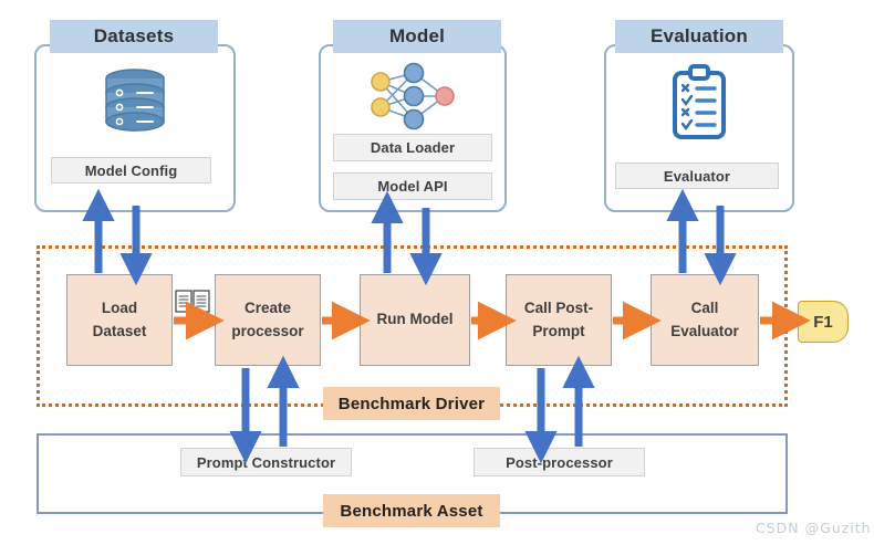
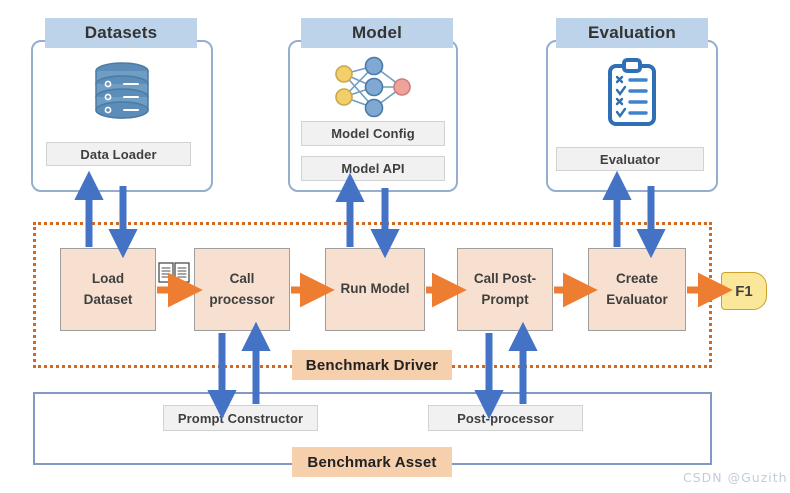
  Datasets
- Model Config
+ Data Loader
  Model
- Data Loader
+ Model Config
  Model API
  Evaluation
  Evaluator
  Load
  Dataset
- Create
+ Call
  processor
  Run Model
  Call Post-
  Prompt
- Call
+ Create
  Evaluator
  F1
  Benchmark Driver
  Prompt Constructor
  Post-processor
  Benchmark Asset
  CSDN @Guzith
